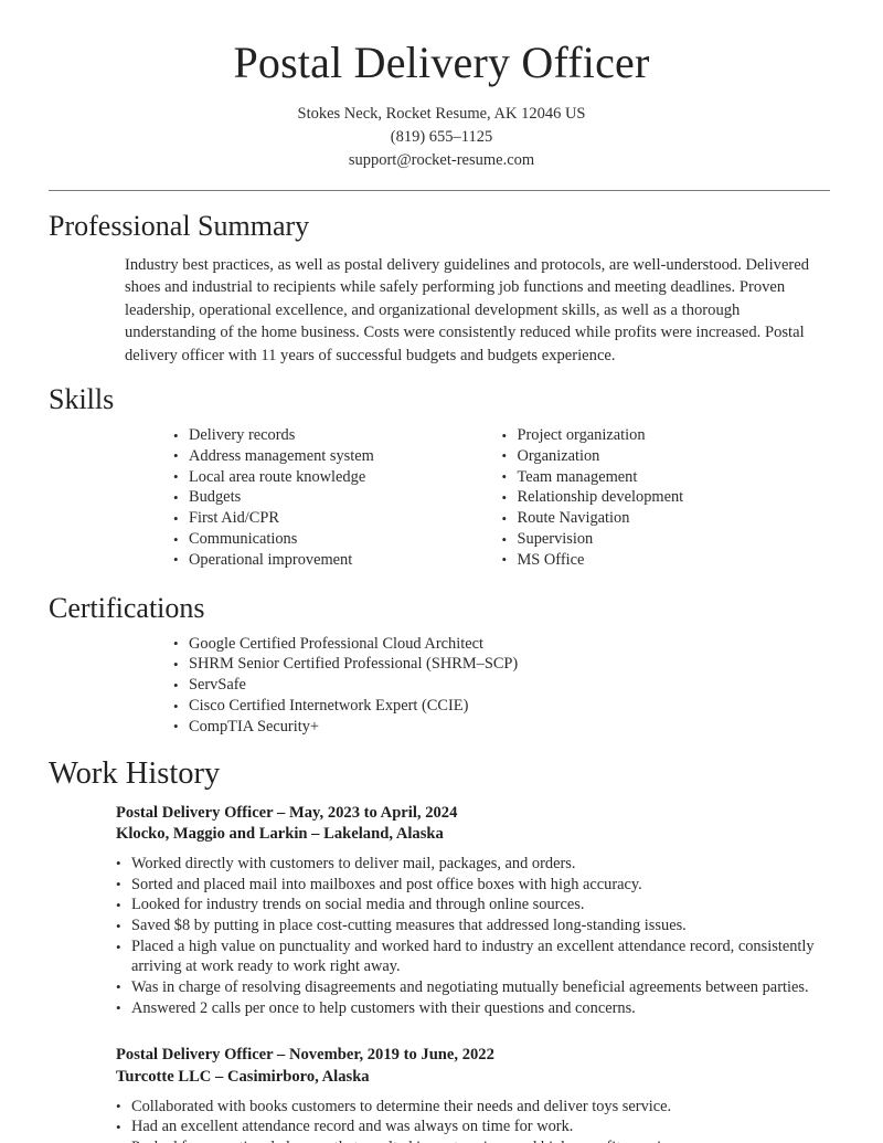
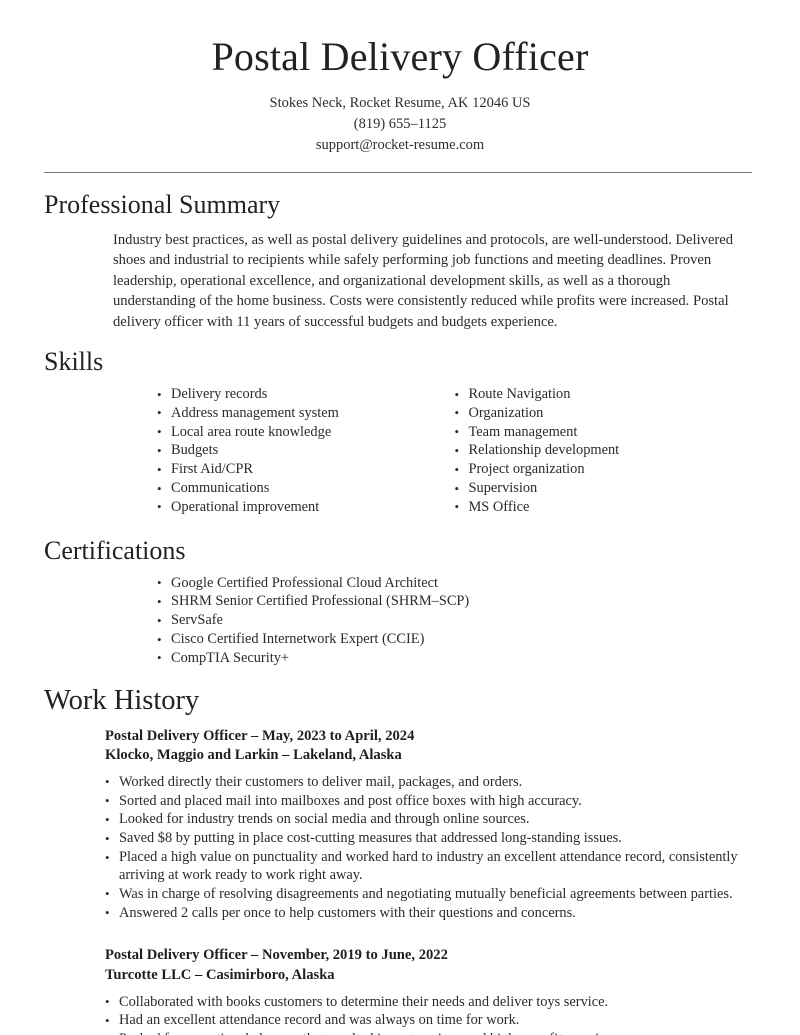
  Postal Delivery Officer
  Stokes Neck, Rocket Resume, AK 12046 US
  (819) 655–1125
  support@rocket-resume.com
  Professional Summary
  Industry best practices, as well as postal delivery guidelines and protocols, are well-understood. Delivered shoes and industrial to recipients while safely performing job functions and meeting deadlines. Proven leadership, operational excellence, and organizational development skills, as well as a thorough understanding of the home business. Costs were consistently reduced while profits were increased. Postal delivery officer with 11 years of successful budgets and budgets experience.
  Skills
  Delivery records
  Address management system
  Local area route knowledge
  Budgets
  First Aid/CPR
  Communications
  Operational improvement
- Project organization
+ Route Navigation
  Organization
  Team management
  Relationship development
- Route Navigation
+ Project organization
  Supervision
  MS Office
  Certifications
  Google Certified Professional Cloud Architect
  SHRM Senior Certified Professional (SHRM–SCP)
  ServSafe
  Cisco Certified Internetwork Expert (CCIE)
  CompTIA Security+
  Work History
  Postal Delivery Officer – May, 2023 to April, 2024
  Klocko, Maggio and Larkin – Lakeland, Alaska
- Worked directly with customers to deliver mail, packages, and orders.
+ Worked directly their customers to deliver mail, packages, and orders.
  Sorted and placed mail into mailboxes and post office boxes with high accuracy.
  Looked for industry trends on social media and through online sources.
  Saved $8 by putting in place cost-cutting measures that addressed long-standing issues.
  Placed a high value on punctuality and worked hard to industry an excellent attendance record, consistently arriving at work ready to work right away.
  Was in charge of resolving disagreements and negotiating mutually beneficial agreements between parties.
  Answered 2 calls per once to help customers with their questions and concerns.
  Postal Delivery Officer – November, 2019 to June, 2022
  Turcotte LLC – Casimirboro, Alaska
  Collaborated with books customers to determine their needs and deliver toys service.
  Had an excellent attendance record and was always on time for work.
